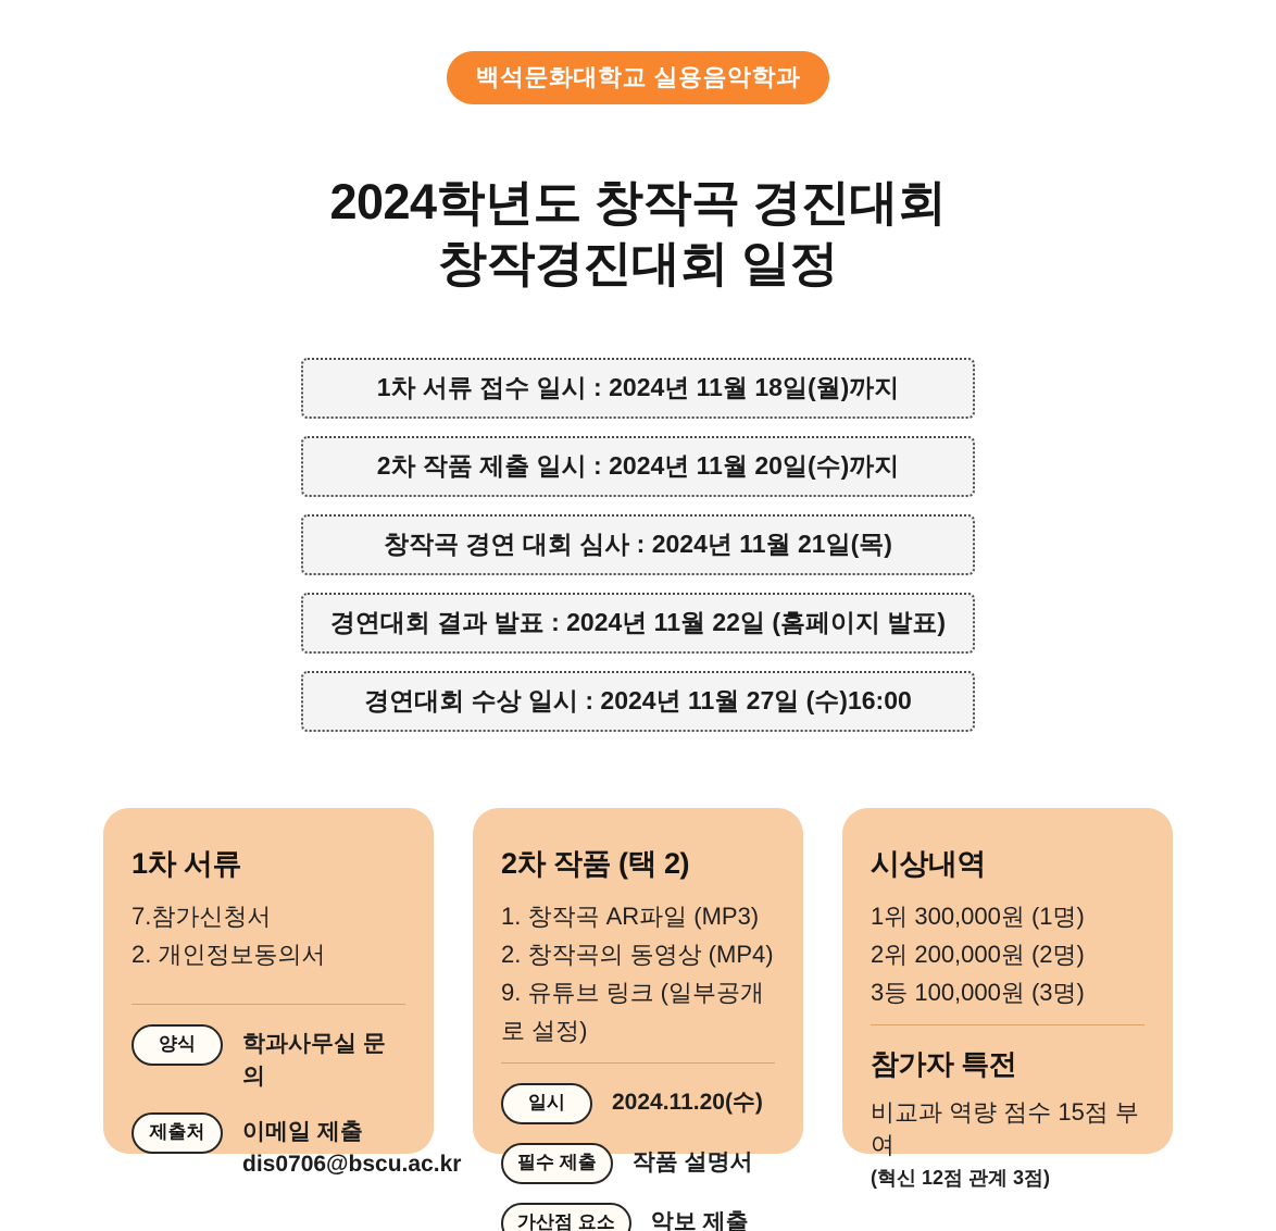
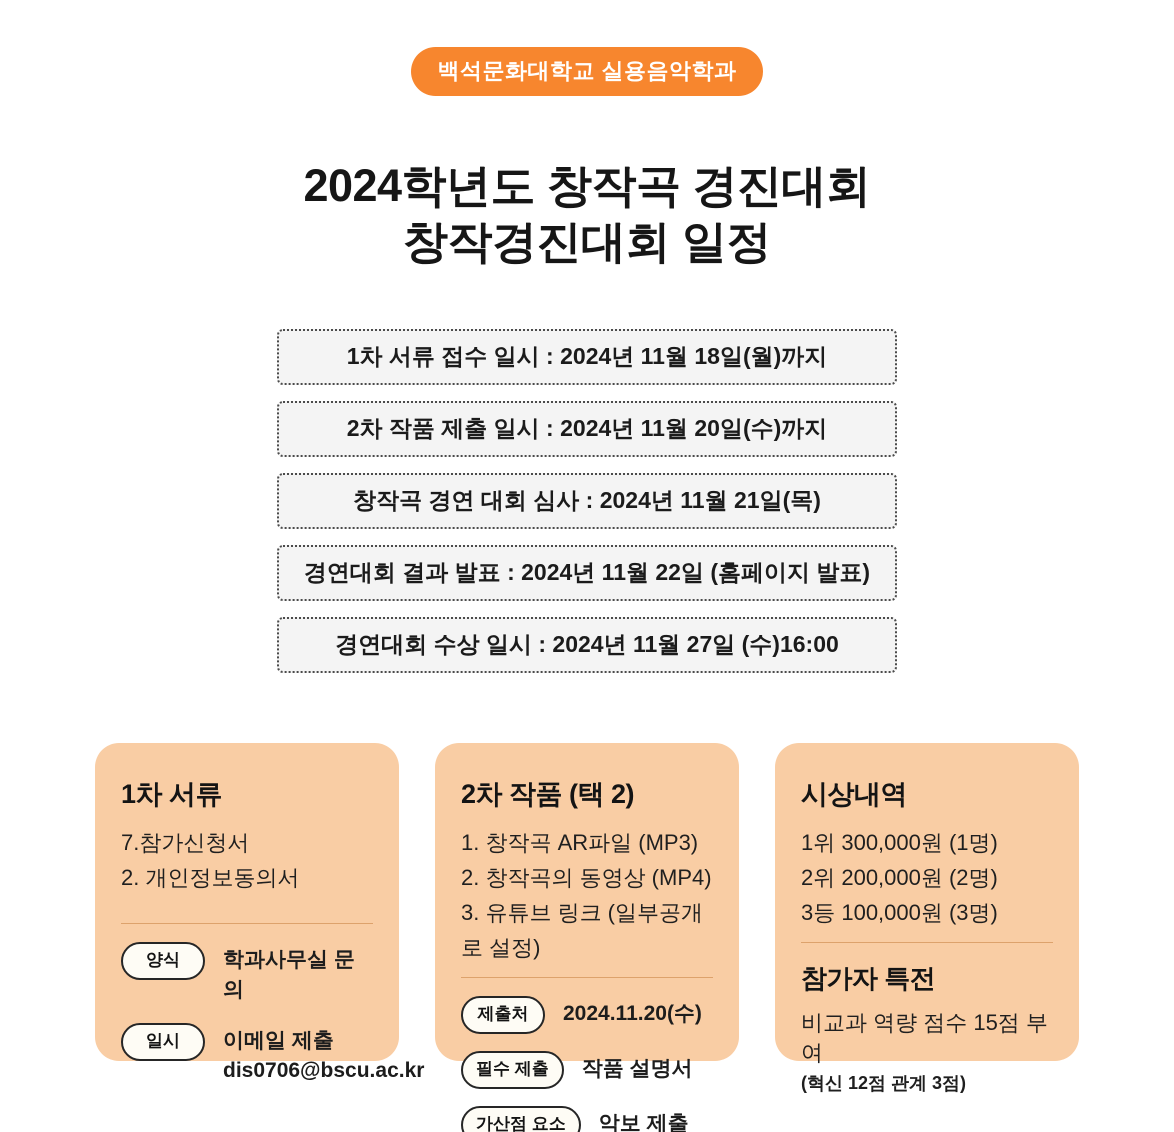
  백석문화대학교 실용음악학과
  2024학년도 창작곡 경진대회
  창작경진대회 일정
  1차 서류 접수 일시 : 2024년 11월 18일(월)까지
  2차 작품 제출 일시 : 2024년 11월 20일(수)까지
  창작곡 경연 대회 심사 : 2024년 11월 21일(목)
  경연대회 결과 발표 : 2024년 11월 22일 (홈페이지 발표)
  경연대회 수상 일시 : 2024년 11월 27일 (수)16:00
  1차 서류
  7.참가신청서
  2. 개인정보동의서
  양식
  학과사무실 문의
- 제출처
+ 일시
  이메일 제출
  dis0706@bscu.ac.kr
  2차 작품 (택 2)
  1. 창작곡 AR파일 (MP3)
  2. 창작곡의 동영상 (MP4)
- 9. 유튜브 링크 (일부공개로 설정)
+ 3. 유튜브 링크 (일부공개로 설정)
- 일시
+ 제출처
  2024.11.20(수)
  필수 제출
  작품 설명서
  가산점 요소
  시상내역
  1위 300,000원 (1명)
  2위 200,000원 (2명)
  3등 100,000원 (3명)
  참가자 특전
  비교과 역량 점수 15점 부여
  (혁신 12점 관계 3점)
